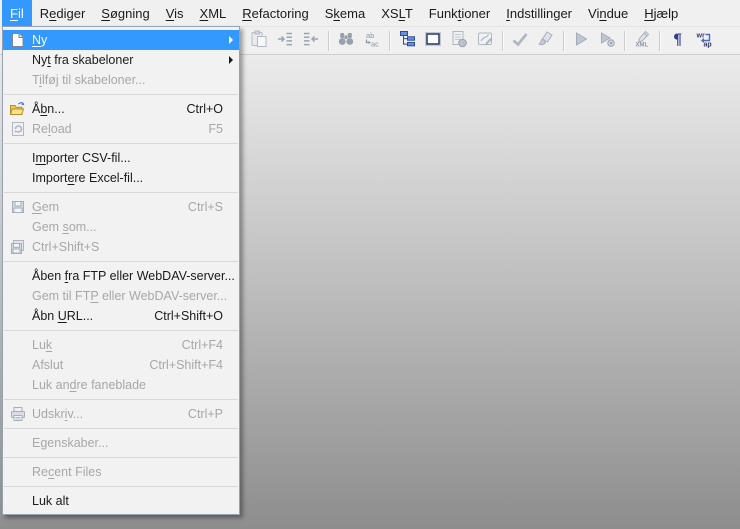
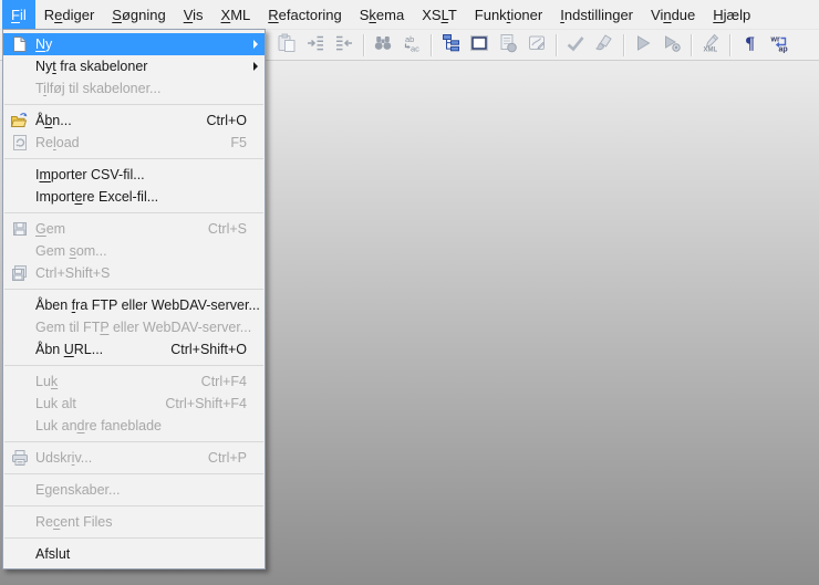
  Fil
  Rediger
  Søgning
  Vis
  XML
  Refactoring
  Skema
  XSLT
  Funktioner
  Indstillinger
  Vindue
  Hjælp
  ab
  ac
  ¶
  Ny
  Nyt fra skabeloner
  Tilføj til skabeloner...
  Åbn...
  Ctrl+O
  Reload
  F5
  Importer CSV-fil...
  Importere Excel-fil...
  Gem
  Ctrl+S
  Gem som...
  Ctrl+Shift+S
  Åben fra FTP eller WebDAV-server...
  Gem til FTP eller WebDAV-server...
  Åbn URL...
  Ctrl+Shift+O
  Luk
  Ctrl+F4
- Afslut
+ Luk alt
  Ctrl+Shift+F4
  Luk andre faneblade
  Udskriv...
  Ctrl+P
  Egenskaber...
  Recent Files
- Luk alt
+ Afslut
